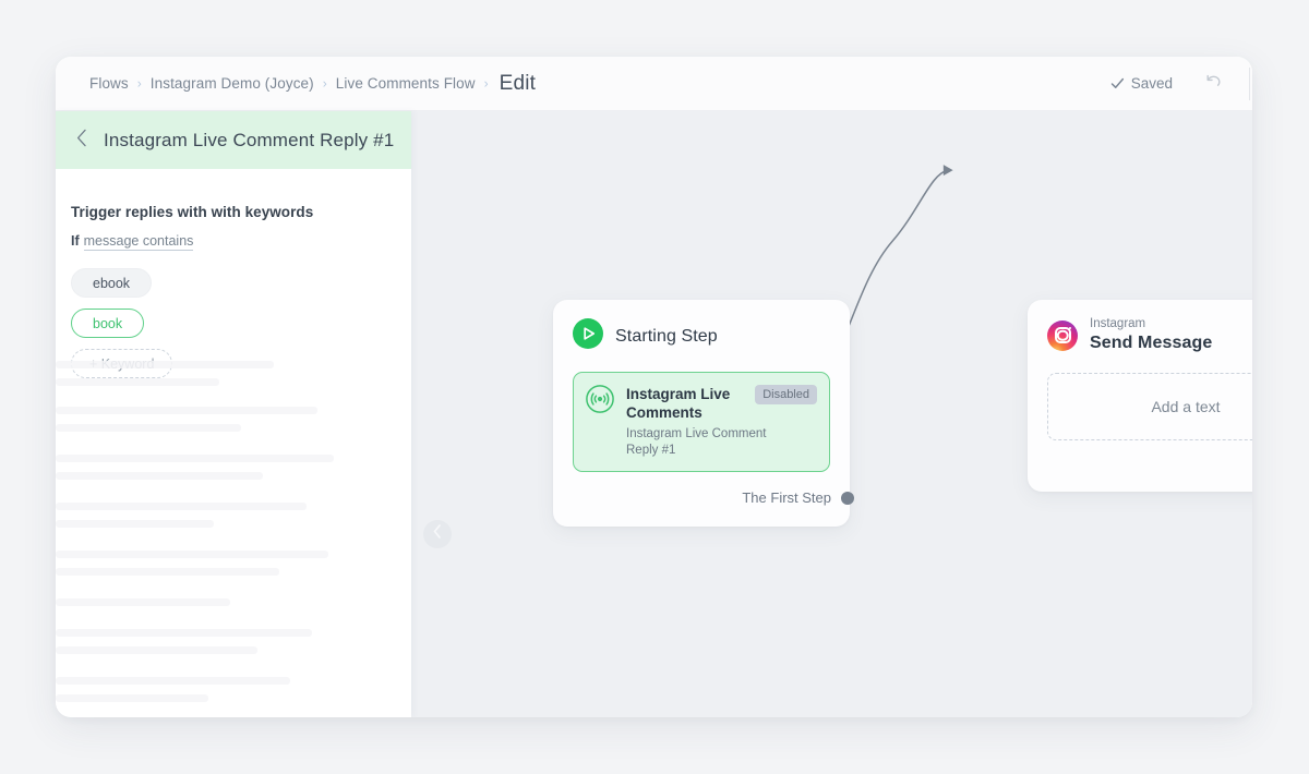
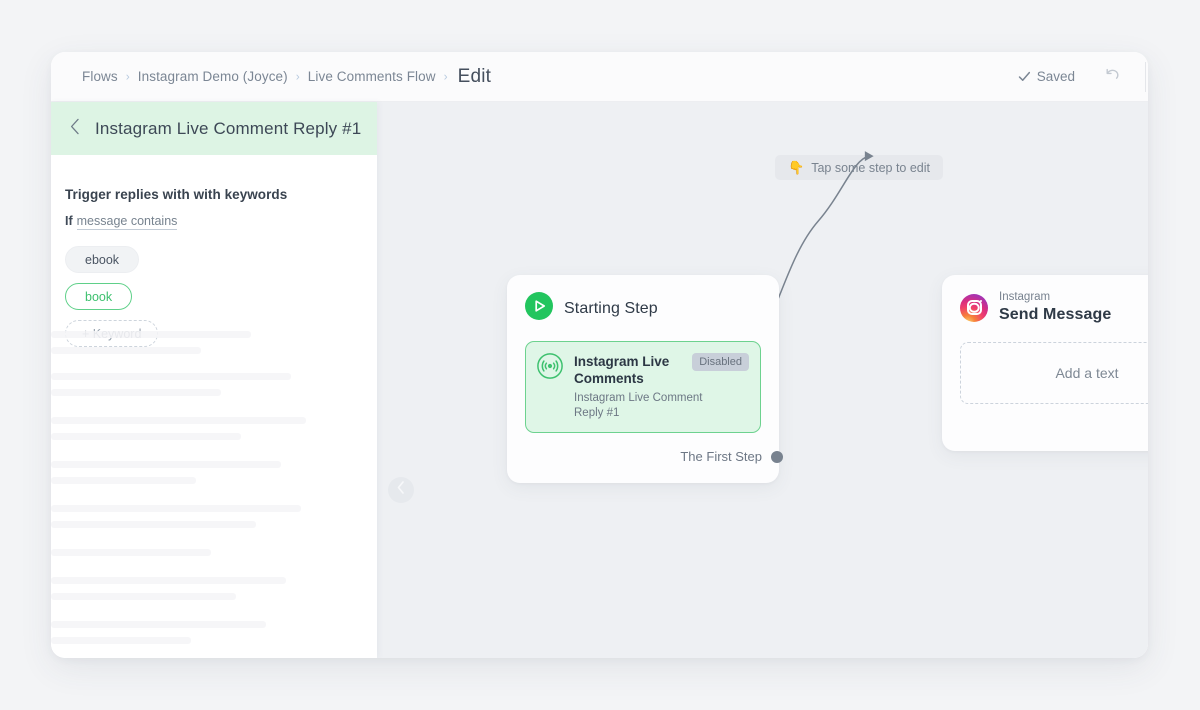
  Flows
  ›
  Instagram Demo (Joyce)
  ›
  Live Comments Flow
  ›
  Edit
  Saved
  Instagram Live Comment Reply #1
  Trigger replies with with keywords
  If
  message contains
  ebook
  book
  + Keyword
+ 👇
+ Tap some step to edit
  Starting Step
  Instagram Live Comments
  Instagram Live Comment Reply #1
  Disabled
  The First Step
  Instagram
  Send Message
  Add a text
